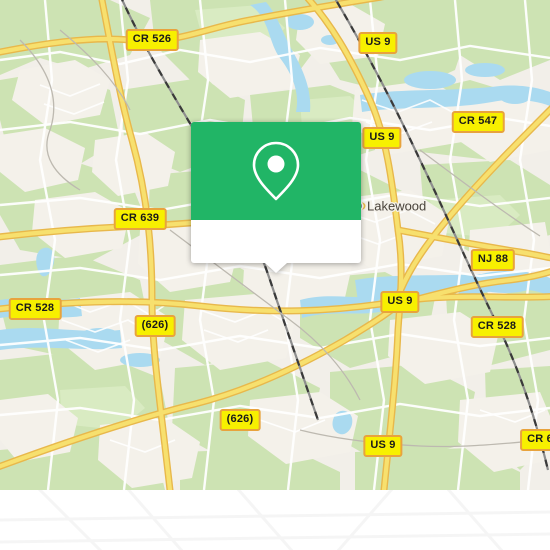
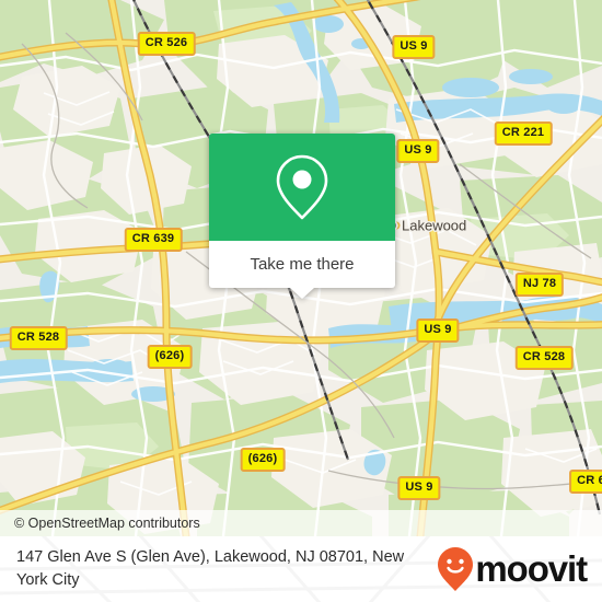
  CR 526
  US 9
- CR 547
+ CR 221
  US 9
  CR 639
- NJ 88
+ NJ 78
  US 9
  CR 528
  (626)
  CR 528
  (626)
  US 9
  Lakewood
+ Take me there
+ © OpenStreetMap contributors
+ 147 Glen Ave S (Glen Ave), Lakewood, NJ 08701, New York City
+ moovit
